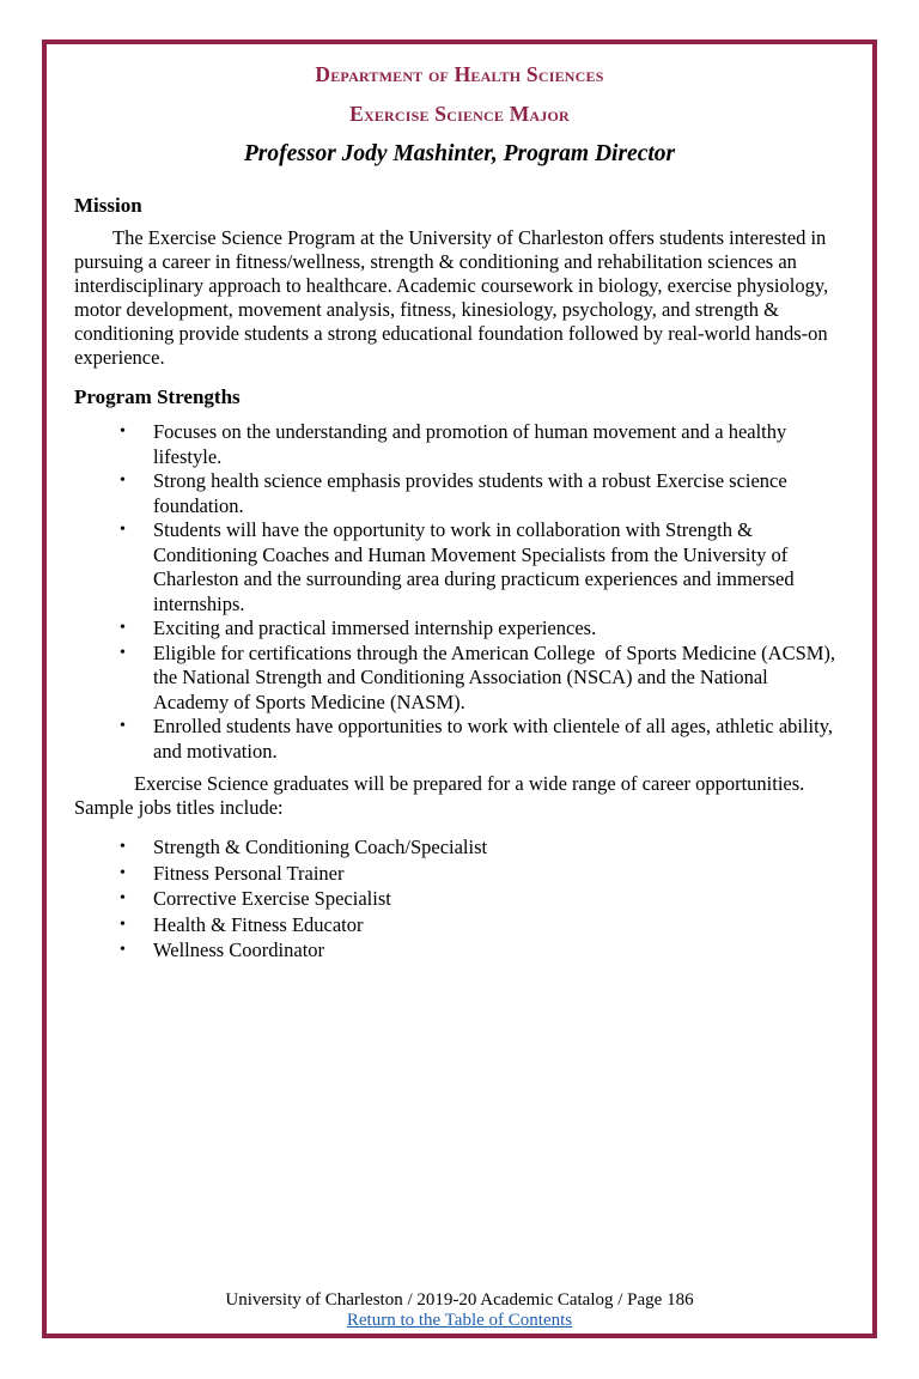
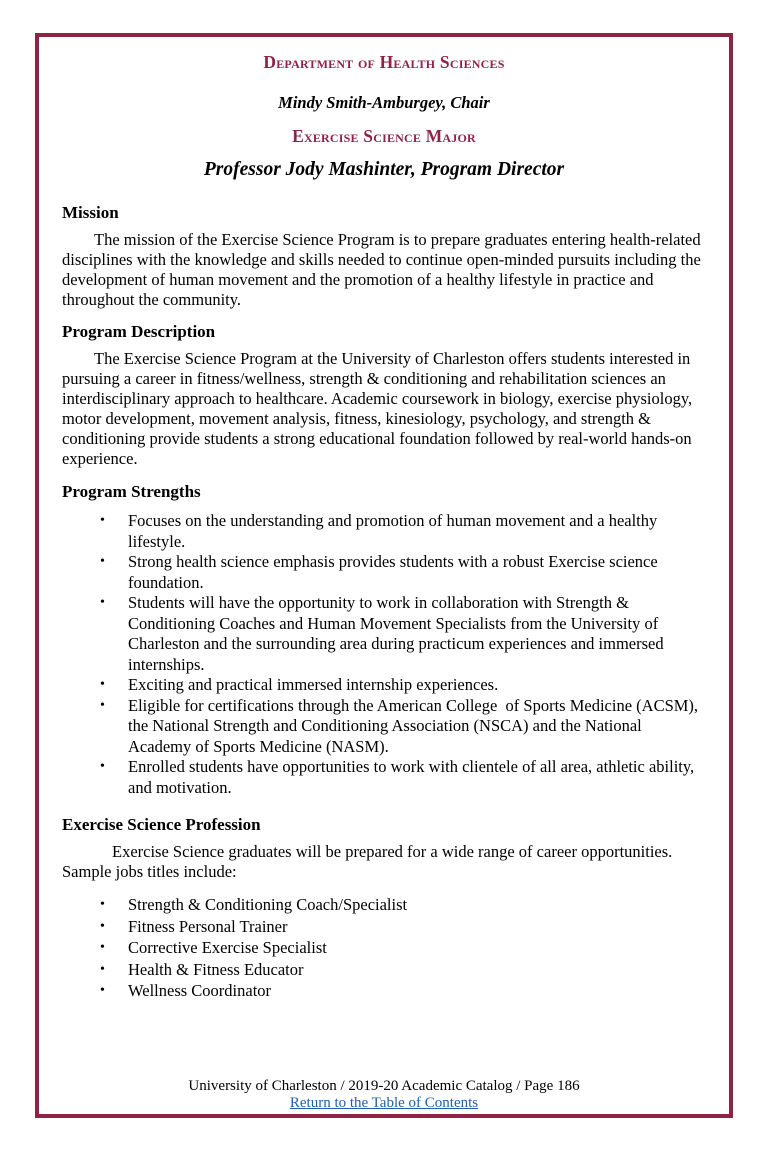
  Department of Health Sciences
+ Mindy Smith-Amburgey, Chair
  Exercise Science Major
  Professor Jody Mashinter, Program Director
  Mission
+ The mission of the Exercise Science Program is to prepare graduates entering health-related disciplines with the knowledge and skills needed to continue open-minded pursuits including the development of human movement and the promotion of a healthy lifestyle in practice and throughout the community.
+ Program Description
  The Exercise Science Program at the University of Charleston offers students interested in pursuing a career in fitness/wellness, strength & conditioning and rehabilitation sciences an interdisciplinary approach to healthcare. Academic coursework in biology, exercise physiology, motor development, movement analysis, fitness, kinesiology, psychology, and strength & conditioning provide students a strong educational foundation followed by real-world hands-on experience.
  Program Strengths
  •
  Focuses on the understanding and promotion of human movement and a healthy lifestyle.
  •
  Strong health science emphasis provides students with a robust Exercise science foundation.
  •
  Students will have the opportunity to work in collaboration with Strength & Conditioning Coaches and Human Movement Specialists from the University of Charleston and the surrounding area during practicum experiences and immersed internships.
  •
  Exciting and practical immersed internship experiences.
  •
  Eligible for certifications through the American College of Sports Medicine (ACSM), the National Strength and Conditioning Association (NSCA) and the National Academy of Sports Medicine (NASM).
  •
- Enrolled students have opportunities to work with clientele of all ages, athletic ability, and motivation.
+ Enrolled students have opportunities to work with clientele of all area, athletic ability, and motivation.
+ Exercise Science Profession
  Exercise Science graduates will be prepared for a wide range of career opportunities. Sample jobs titles include:
  •
  Strength & Conditioning Coach/Specialist
  •
  Fitness Personal Trainer
  •
  Corrective Exercise Specialist
  •
  Health & Fitness Educator
  •
  Wellness Coordinator
  University of Charleston / 2019-20 Academic Catalog / Page 186
  Return to the Table of Contents
